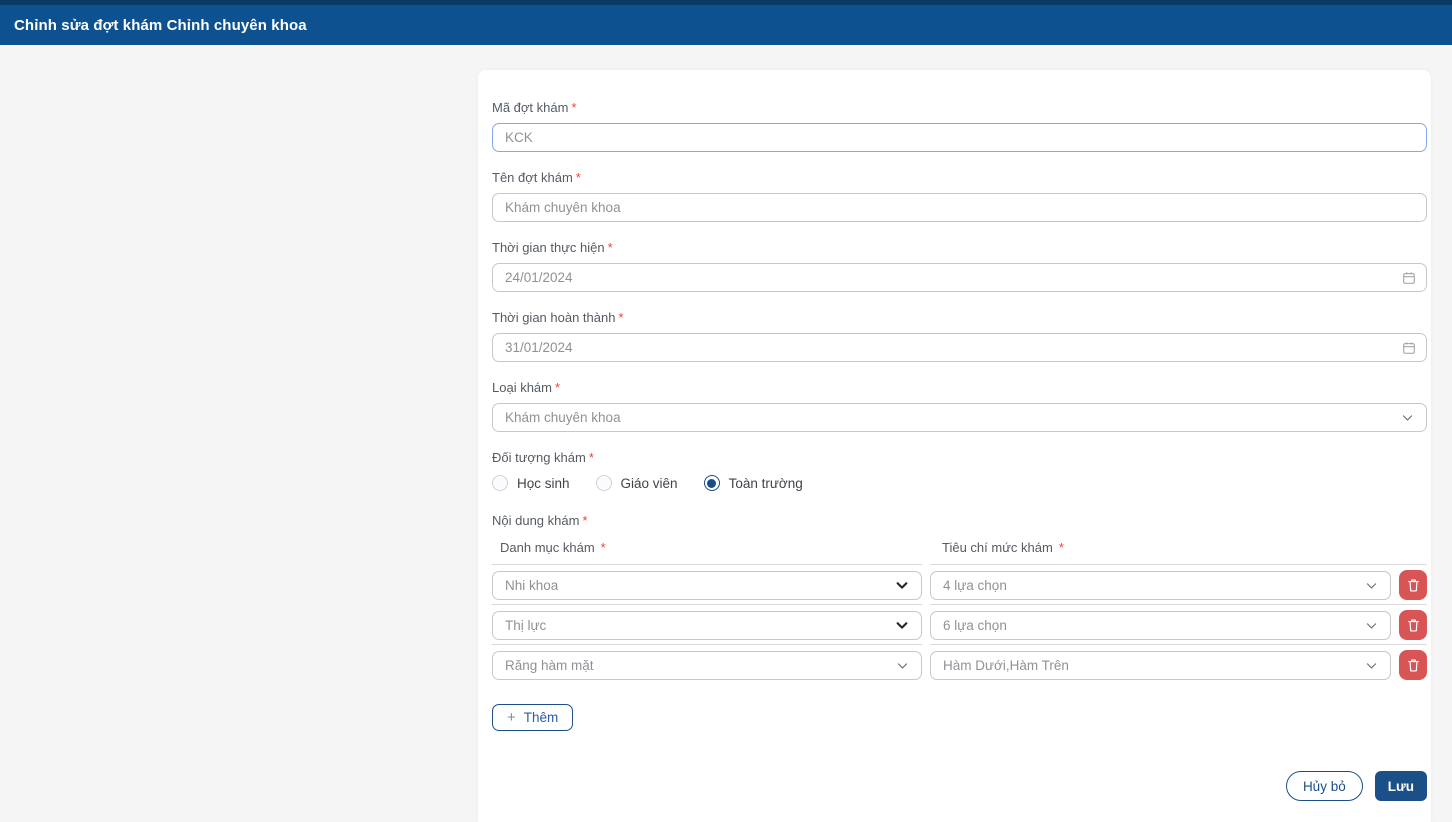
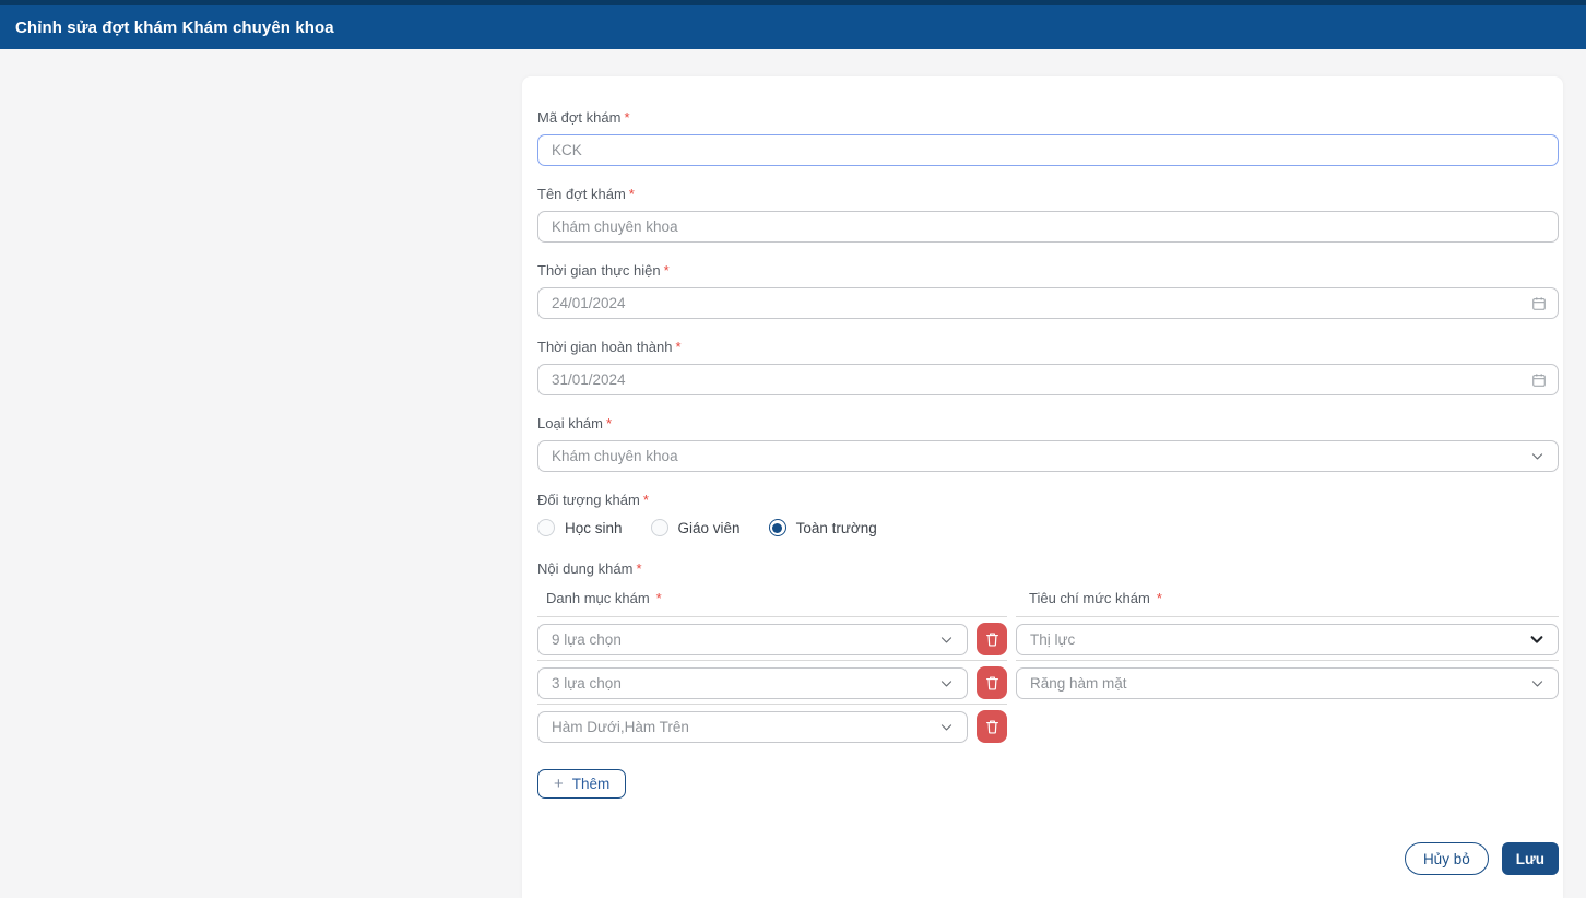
- Chỉnh sửa đợt khám Chỉnh chuyên khoa
+ Chỉnh sửa đợt khám Khám chuyên khoa
  Mã đợt khám
  *
  KCK
  Tên đợt khám
  *
  Khám chuyên khoa
  Thời gian thực hiện
  *
  24/01/2024
  Thời gian hoàn thành
  *
  31/01/2024
  Loại khám
  *
  Khám chuyên khoa
  Đối tượng khám
  *
  Học sinh
  Giáo viên
  Toàn trường
  Nội dung khám
  *
  Danh mục khám
  *
  Tiêu chí mức khám
  *
- Nhi khoa
- 4 lựa chọn
+ 9 lựa chọn
  Thị lực
- 6 lựa chọn
+ 3 lựa chọn
  Răng hàm mặt
  Hàm Dưới,Hàm Trên
  +
  Thêm
  Hủy bỏ
  Lưu
